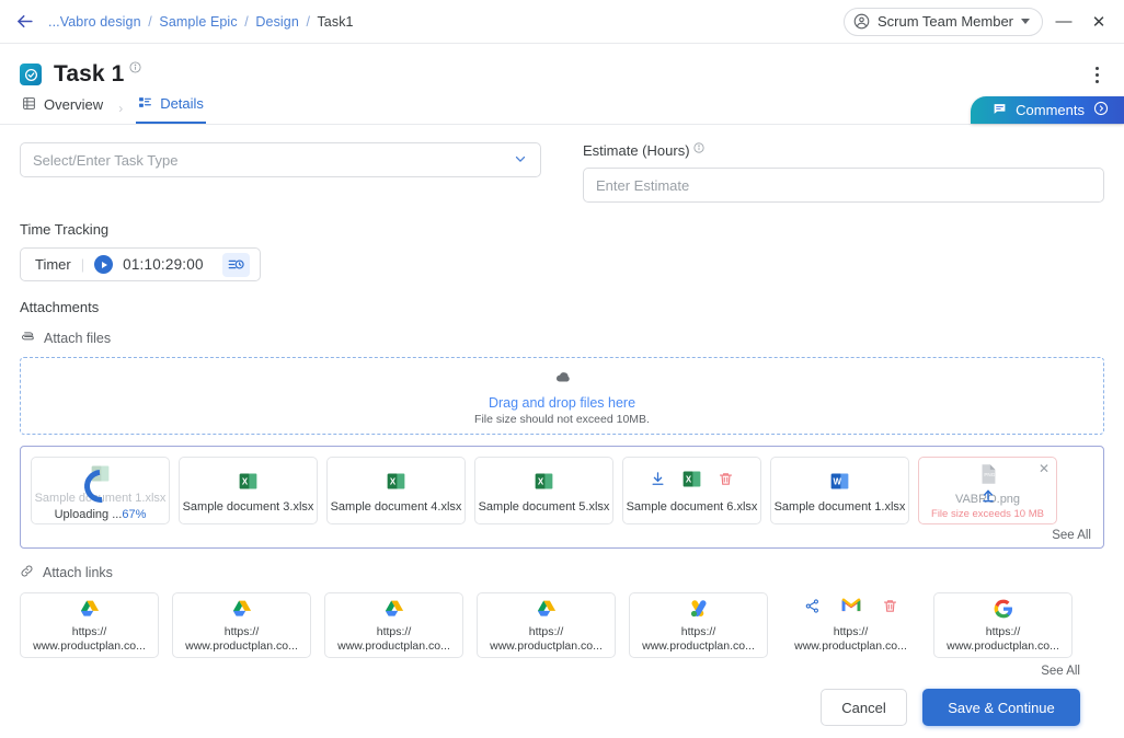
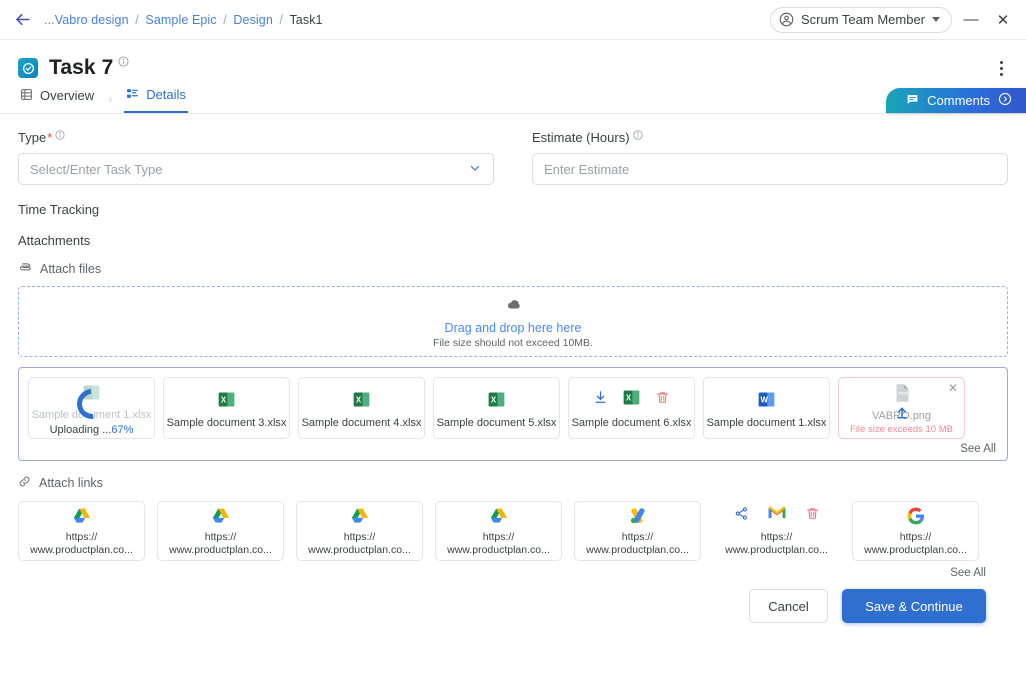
  ...Vabro design / Sample Epic / Design / Task1
  Scrum Team Member
  —
  ✕
- Task 1
+ Task 7
  Overview
  ›
  Details
  Comments
+ Type
+ *
  Select/Enter Task Type
  Estimate (Hours)
  Enter Estimate
  Time Tracking
- Timer
- |
- 01:10:29:00
  Attachments
  Attach files
- Drag and drop files here
+ Drag and drop here here
  File size should not exceed 10MB.
  Sample document 1.xlsx
  Uploading ...67%
  X
  Sample document 3.xlsx
  X
  Sample document 4.xlsx
  X
  Sample document 5.xlsx
  X
  Sample document 6.xlsx
  W
  Sample document 1.xlsx
  ✕
  VABRO.png
  File size exceeds 10 MB
  See All
  Attach links
  https://
  www.productplan.co...
  https://
  www.productplan.co...
  https://
  www.productplan.co...
  https://
  www.productplan.co...
  https://
  www.productplan.co...
  https://
  www.productplan.co...
  https://
  www.productplan.co...
  See All
  Cancel
  Save & Continue
